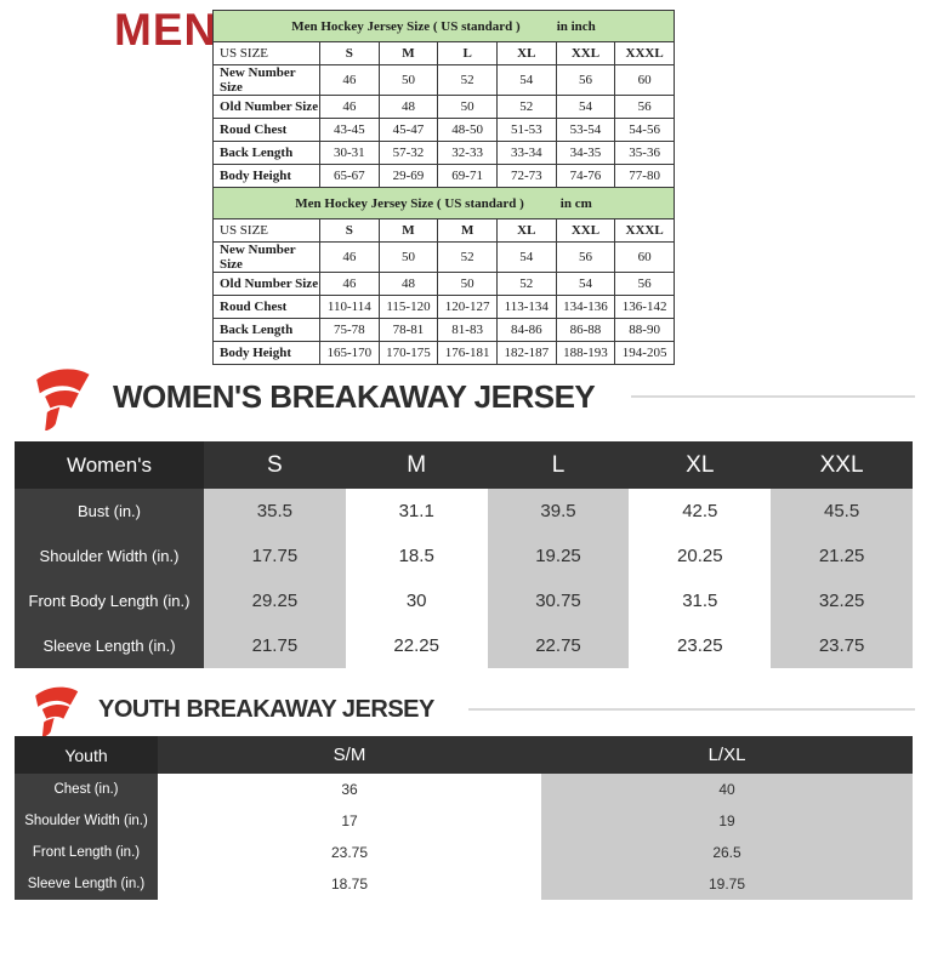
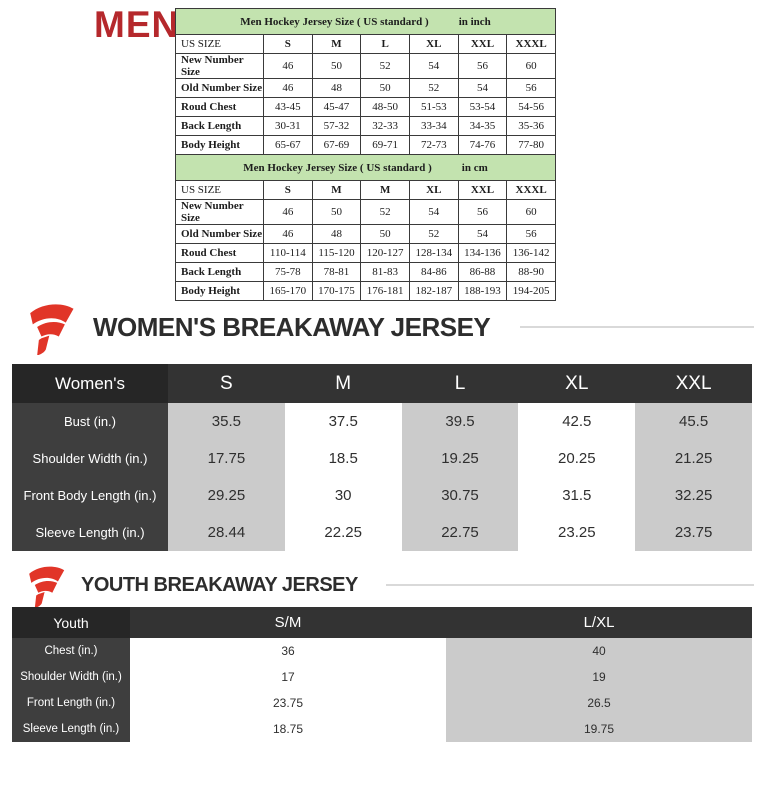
  MEN
  Men Hockey Jersey Size ( US standard ) in inch
  US SIZE	S	M	L	XL	XXL	XXXL
  New Number Size	46	50	52	54	56	60
  Old Number Size	46	48	50	52	54	56
  Roud Chest	43-45	45-47	48-50	51-53	53-54	54-56
  Back Length	30-31	57-32	32-33	33-34	34-35	35-36
- Body Height	65-67	29-69	69-71	72-73	74-76	77-80
+ Body Height	65-67	67-69	69-71	72-73	74-76	77-80
  Men Hockey Jersey Size ( US standard ) in cm
  US SIZE	S	M	M	XL	XXL	XXXL
  New Number Size	46	50	52	54	56	60
  Old Number Size	46	48	50	52	54	56
- Roud Chest	110-114	115-120	120-127	113-134	134-136	136-142
+ Roud Chest	110-114	115-120	120-127	128-134	134-136	136-142
  Back Length	75-78	78-81	81-83	84-86	86-88	88-90
  Body Height	165-170	170-175	176-181	182-187	188-193	194-205
  WOMEN'S BREAKAWAY JERSEY
  Women's	S	M	L	XL	XXL
- Bust (in.)	35.5	31.1	39.5	42.5	45.5
+ Bust (in.)	35.5	37.5	39.5	42.5	45.5
  Shoulder Width (in.)	17.75	18.5	19.25	20.25	21.25
  Front Body Length (in.)	29.25	30	30.75	31.5	32.25
- Sleeve Length (in.)	21.75	22.25	22.75	23.25	23.75
+ Sleeve Length (in.)	28.44	22.25	22.75	23.25	23.75
  YOUTH BREAKAWAY JERSEY
  Youth	S/M	L/XL
  Chest (in.)	36	40
  Shoulder Width (in.)	17	19
  Front Length (in.)	23.75	26.5
  Sleeve Length (in.)	18.75	19.75
